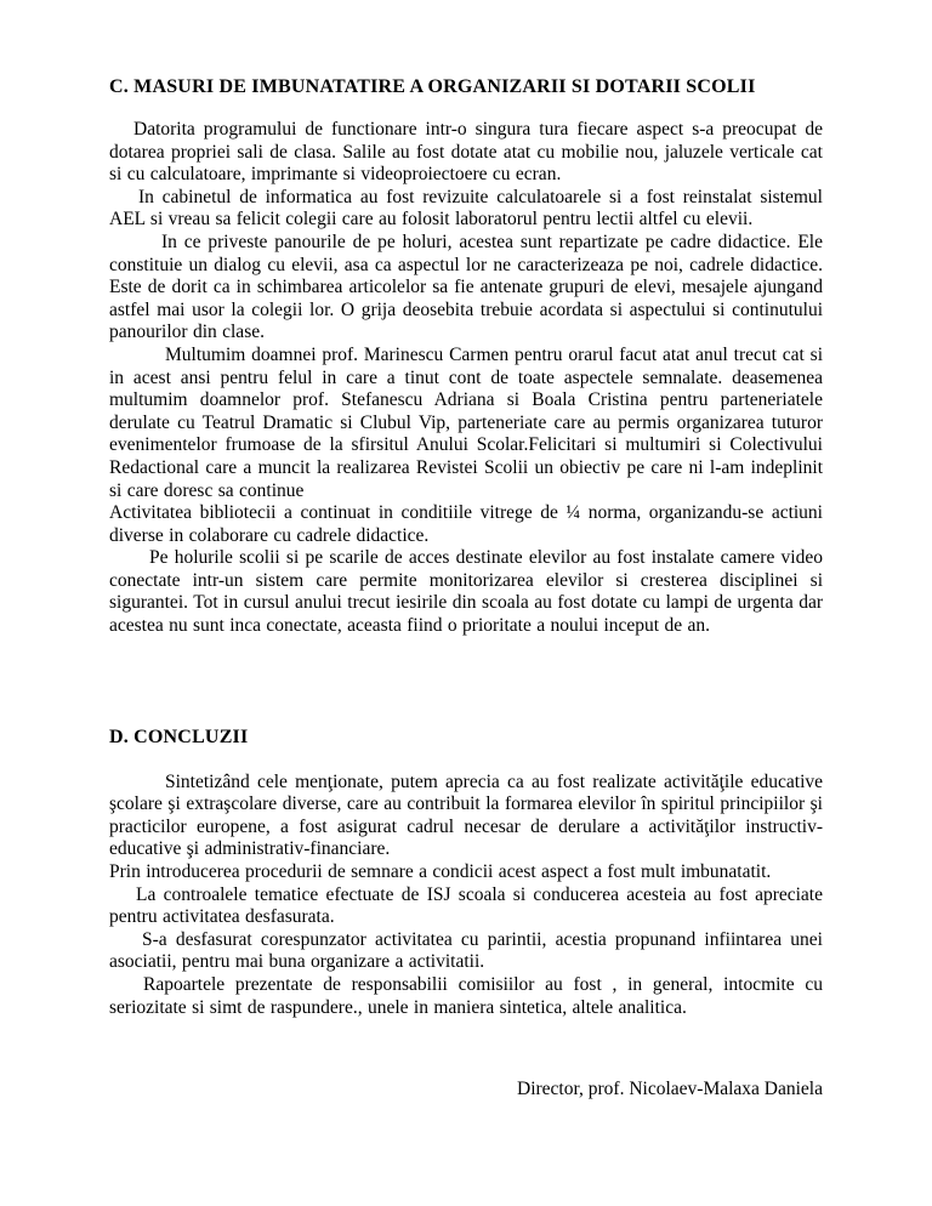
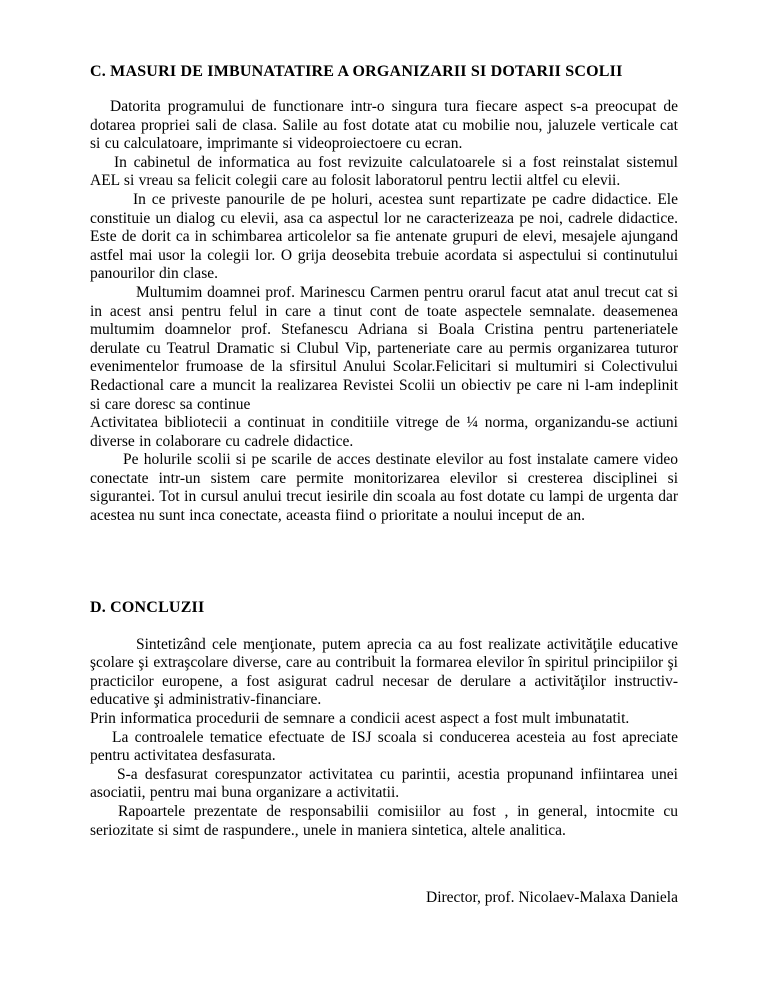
  C. MASURI DE IMBUNATATIRE A ORGANIZARII SI DOTARII SCOLII
  Datorita programului de functionare intr-o singura tura fiecare aspect s-a preocupat de dotarea propriei sali de clasa. Salile au fost dotate atat cu mobilie nou, jaluzele verticale cat si cu calculatoare, imprimante si videoproiectoere cu ecran.
  In cabinetul de informatica au fost revizuite calculatoarele si a fost reinstalat sistemul AEL si vreau sa felicit colegii care au folosit laboratorul pentru lectii altfel cu elevii.
  In ce priveste panourile de pe holuri, acestea sunt repartizate pe cadre didactice. Ele constituie un dialog cu elevii, asa ca aspectul lor ne caracterizeaza pe noi, cadrele didactice. Este de dorit ca in schimbarea articolelor sa fie antenate grupuri de elevi, mesajele ajungand astfel mai usor la colegii lor. O grija deosebita trebuie acordata si aspectului si continutului panourilor din clase.
  Multumim doamnei prof. Marinescu Carmen pentru orarul facut atat anul trecut cat si in acest ansi pentru felul in care a tinut cont de toate aspectele semnalate. deasemenea multumim doamnelor prof. Stefanescu Adriana si Boala Cristina pentru parteneriatele derulate cu Teatrul Dramatic si Clubul Vip, parteneriate care au permis organizarea tuturor evenimentelor frumoase de la sfirsitul Anului Scolar.Felicitari si multumiri si Colectivului Redactional care a muncit la realizarea Revistei Scolii un obiectiv pe care ni l-am indeplinit si care doresc sa continue
  Activitatea bibliotecii a continuat in conditiile vitrege de ¼ norma, organizandu-se actiuni diverse in colaborare cu cadrele didactice.
  Pe holurile scolii si pe scarile de acces destinate elevilor au fost instalate camere video conectate intr-un sistem care permite monitorizarea elevilor si cresterea disciplinei si sigurantei. Tot in cursul anului trecut iesirile din scoala au fost dotate cu lampi de urgenta dar acestea nu sunt inca conectate, aceasta fiind o prioritate a noului inceput de an.
  D. CONCLUZII
  Sintetizând cele menţionate, putem aprecia ca au fost realizate activităţile educative şcolare şi extraşcolare diverse, care au contribuit la formarea elevilor în spiritul principiilor şi practicilor europene, a fost asigurat cadrul necesar de derulare a activităţilor instructiv-educative şi administrativ-financiare.
- Prin introducerea procedurii de semnare a condicii acest aspect a fost mult imbunatatit.
+ Prin informatica procedurii de semnare a condicii acest aspect a fost mult imbunatatit.
  La controalele tematice efectuate de ISJ scoala si conducerea acesteia au fost apreciate pentru activitatea desfasurata.
  S-a desfasurat corespunzator activitatea cu parintii, acestia propunand infiintarea unei asociatii, pentru mai buna organizare a activitatii.
  Rapoartele prezentate de responsabilii comisiilor au fost , in general, intocmite cu seriozitate si simt de raspundere., unele in maniera sintetica, altele analitica.
  Director, prof. Nicolaev-Malaxa Daniela
